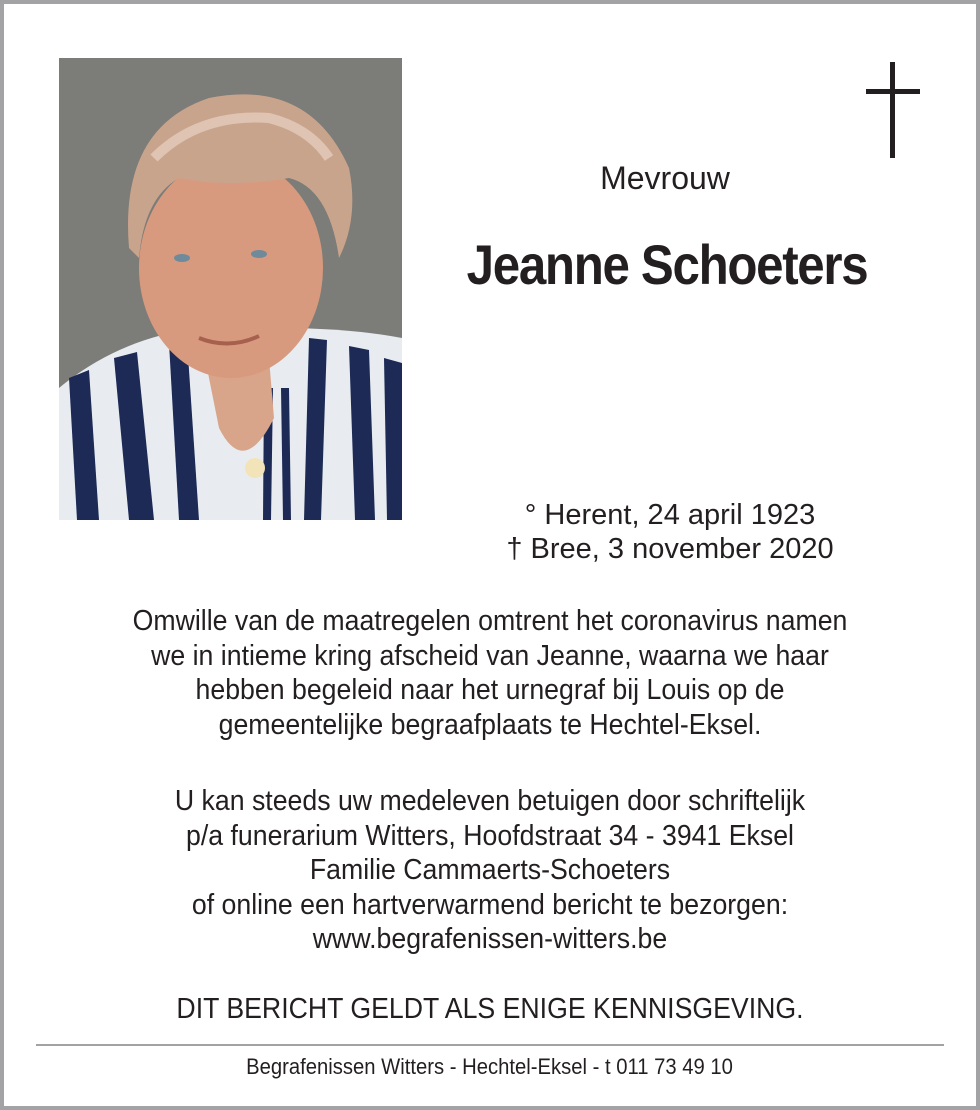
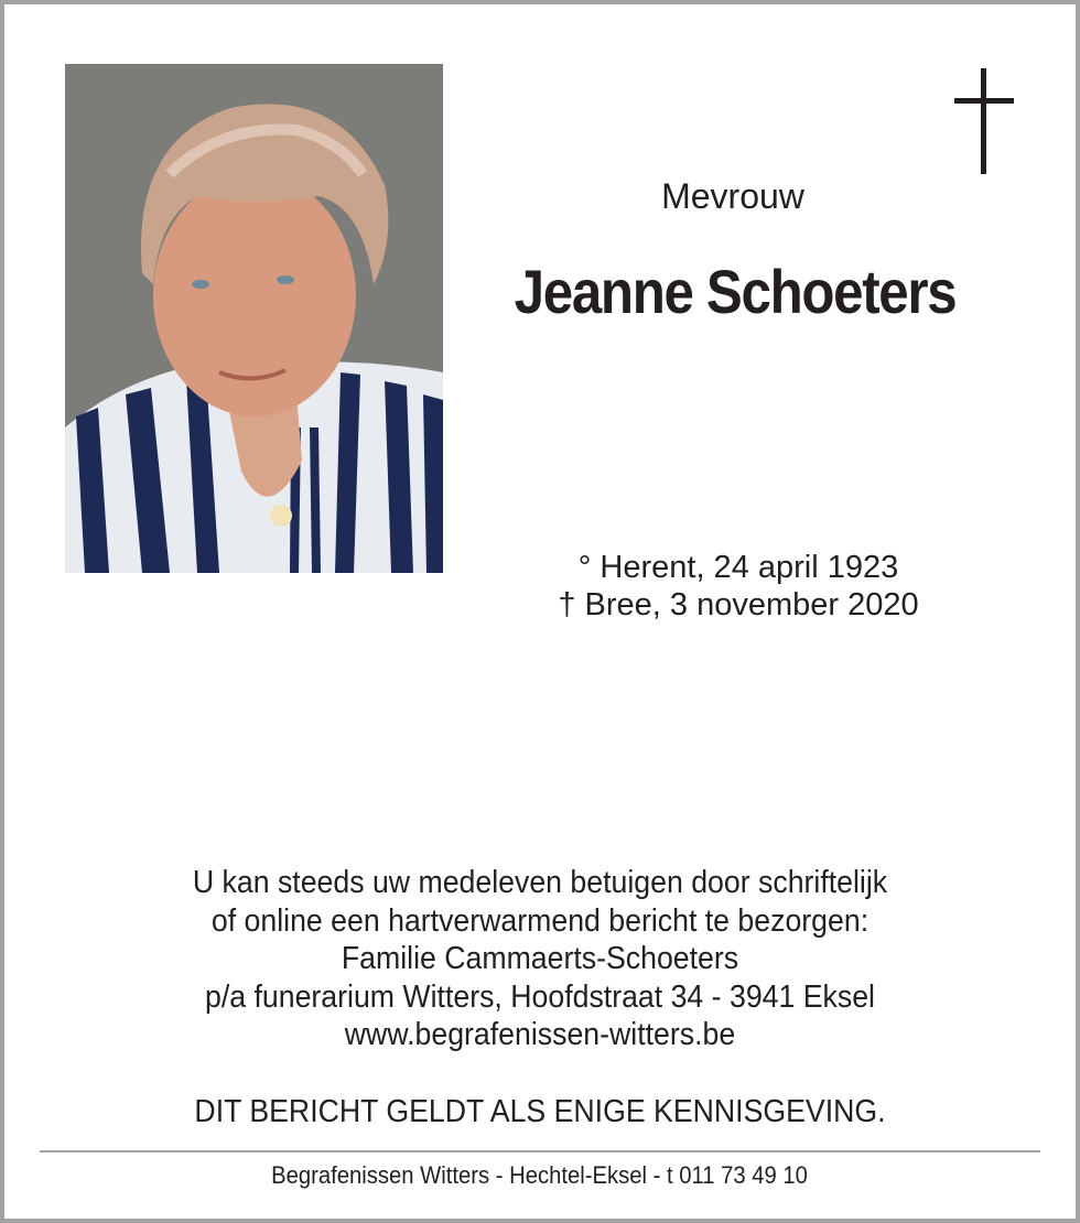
  Mevrouw
  Jeanne Schoeters
  ° Herent, 24 april 1923
  † Bree, 3 november 2020
- Omwille van de maatregelen omtrent het coronavirus namen
- we in intieme kring afscheid van Jeanne, waarna we haar
- hebben begeleid naar het urnegraf bij Louis op de
- gemeentelijke begraafplaats te Hechtel-Eksel.
  U kan steeds uw medeleven betuigen door schriftelijk
- p/a funerarium Witters, Hoofdstraat 34 - 3941 Eksel
+ of online een hartverwarmend bericht te bezorgen:
  Familie Cammaerts-Schoeters
- of online een hartverwarmend bericht te bezorgen:
+ p/a funerarium Witters, Hoofdstraat 34 - 3941 Eksel
  www.begrafenissen-witters.be
  DIT BERICHT GELDT ALS ENIGE KENNISGEVING.
  Begrafenissen Witters - Hechtel-Eksel - t 011 73 49 10
